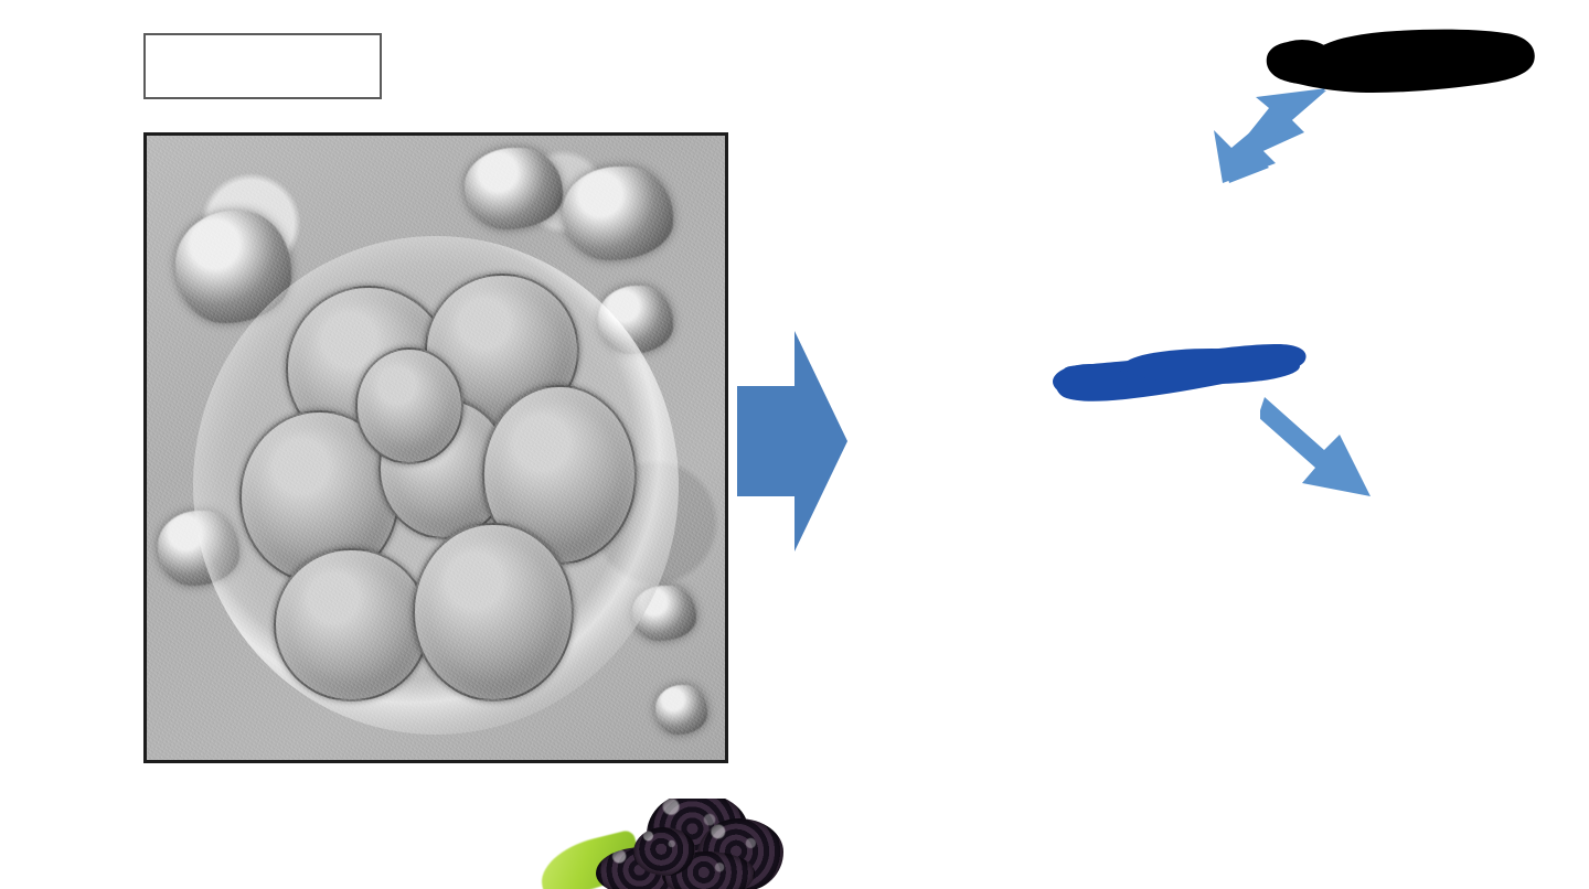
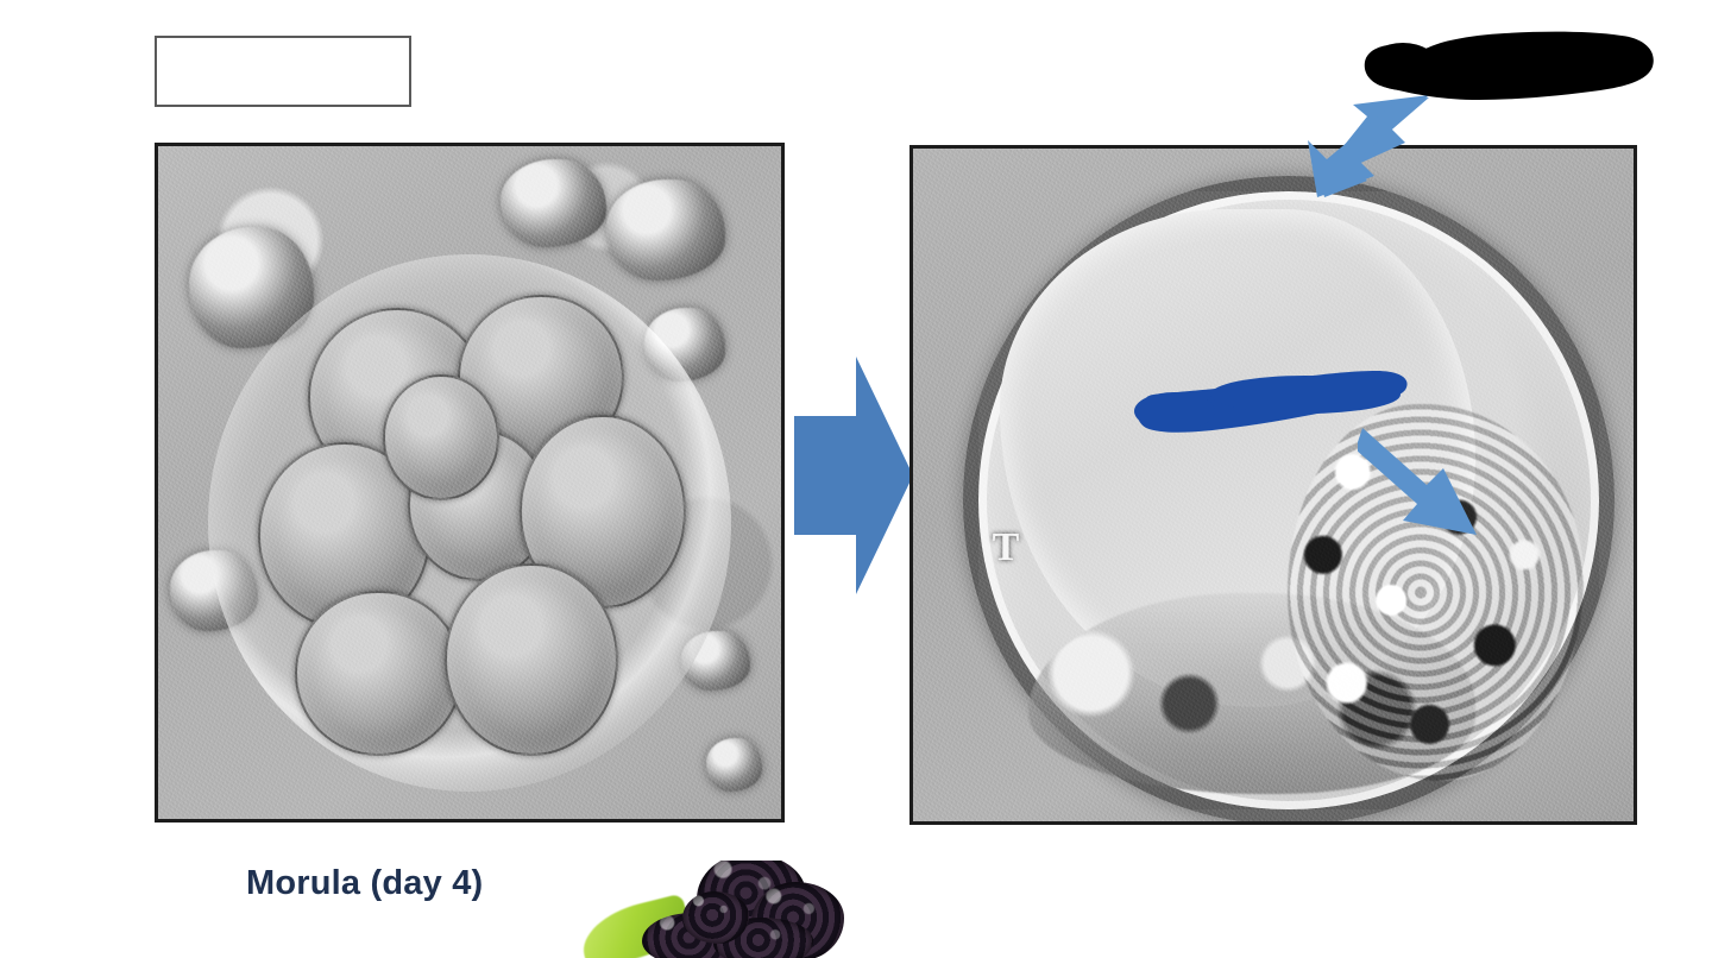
+ T
+ Morula (day 4)
